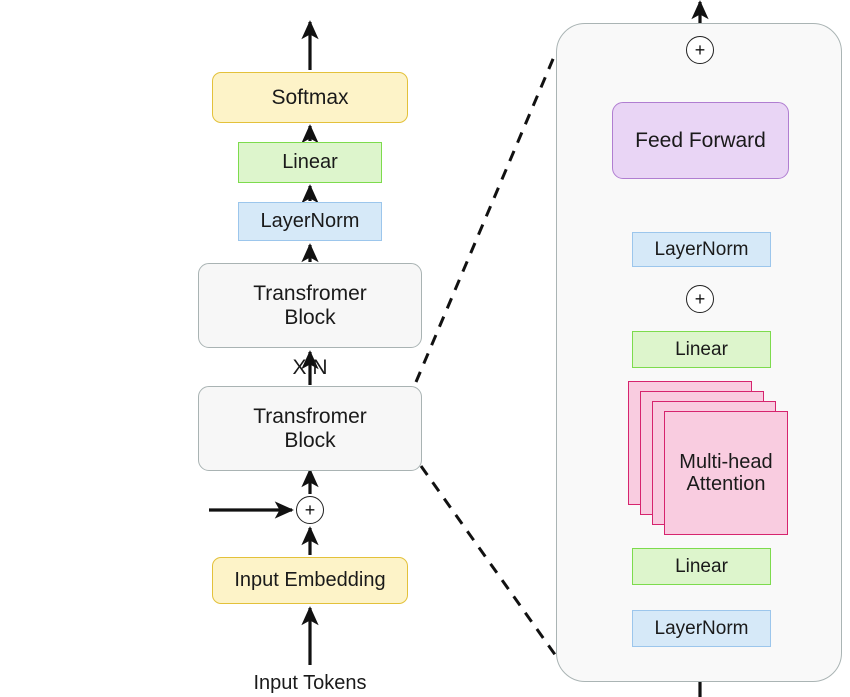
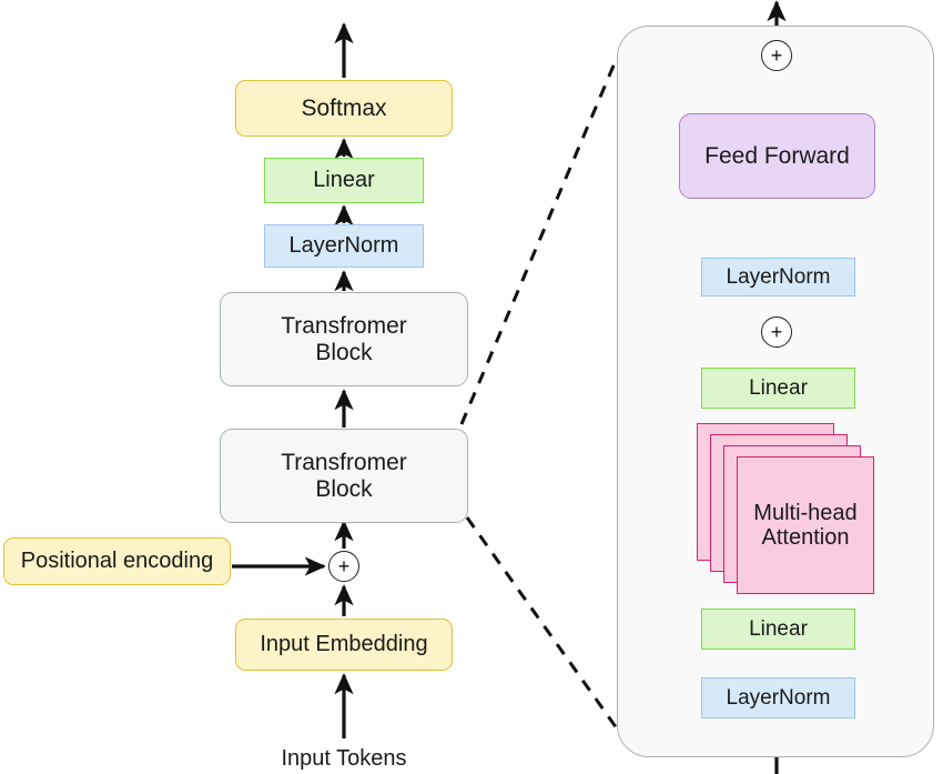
  Softmax
  Linear
  LayerNorm
  Transfromer
  Block
- X N
  Transfromer
  Block
+ Positional encoding
  +
  Input Embedding
  Input Tokens
  +
  Feed Forward
  LayerNorm
  +
  Linear
  Multi-head
  Attention
  Linear
  LayerNorm
